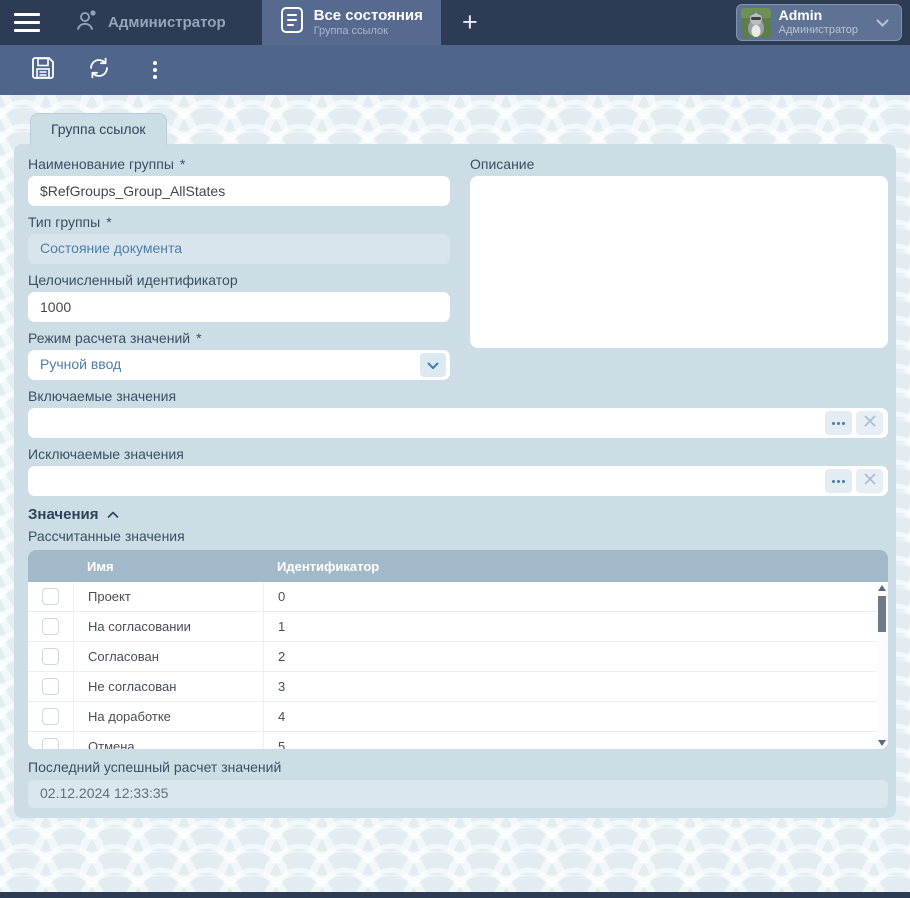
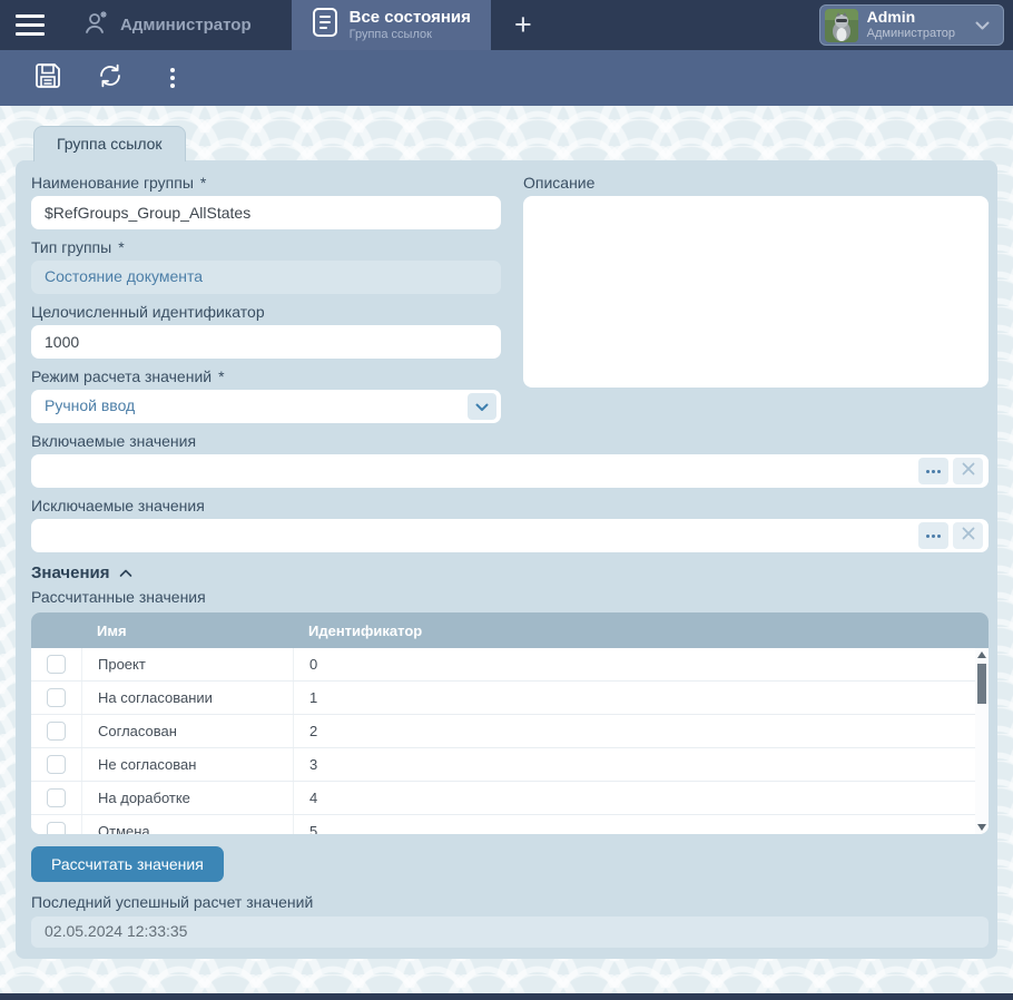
  Администратор
  Все состояния
  Группа ссылок
  +
  Admin
  Администратор
  Группа ссылок
  Наименование группы *
  $RefGroups_Group_AllStates
  Тип группы *
  Состояние документа
  Целочисленный идентификатор
  1000
  Режим расчета значений *
  Ручной ввод
  Описание
  Включаемые значения
  Исключаемые значения
  Значения
  Рассчитанные значения
  Имя
  Идентификатор
  Проект
  0
  На согласовании
  1
  Согласован
  2
  Не согласован
  3
  На доработке
  4
  Отмена
  5
+ Рассчитать значения
  Последний успешный расчет значений
- 02.12.2024 12:33:35
+ 02.05.2024 12:33:35
